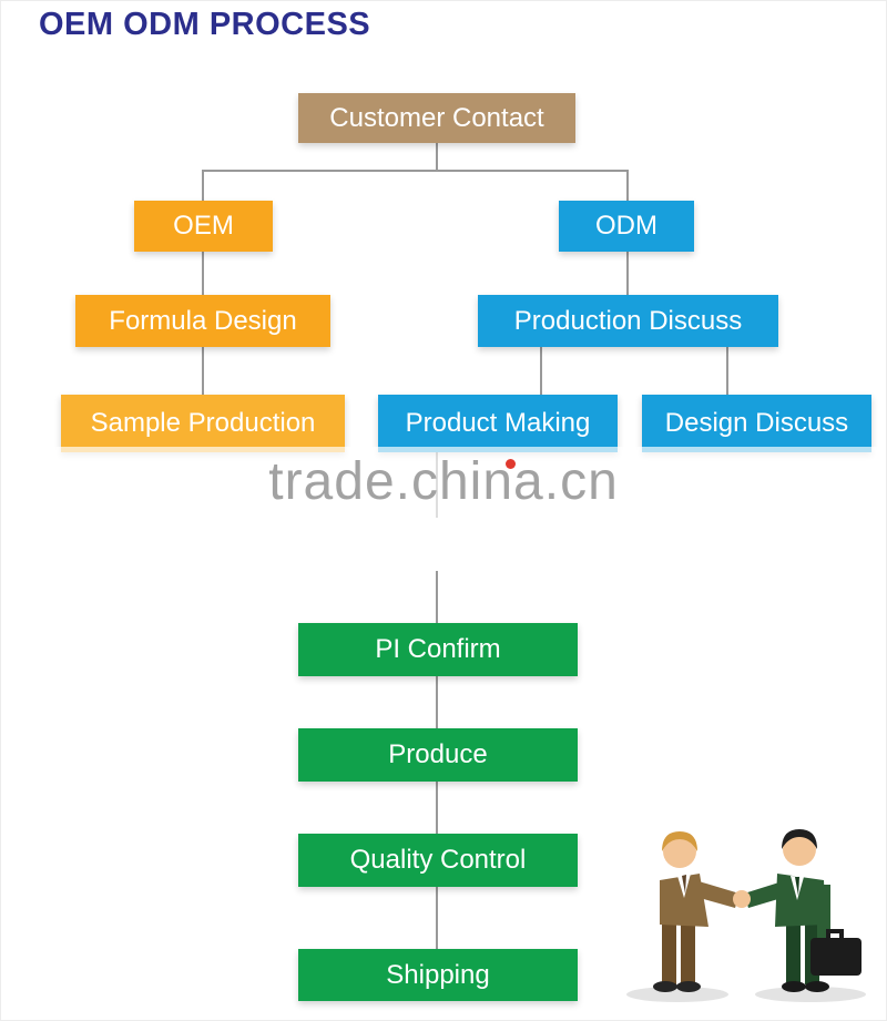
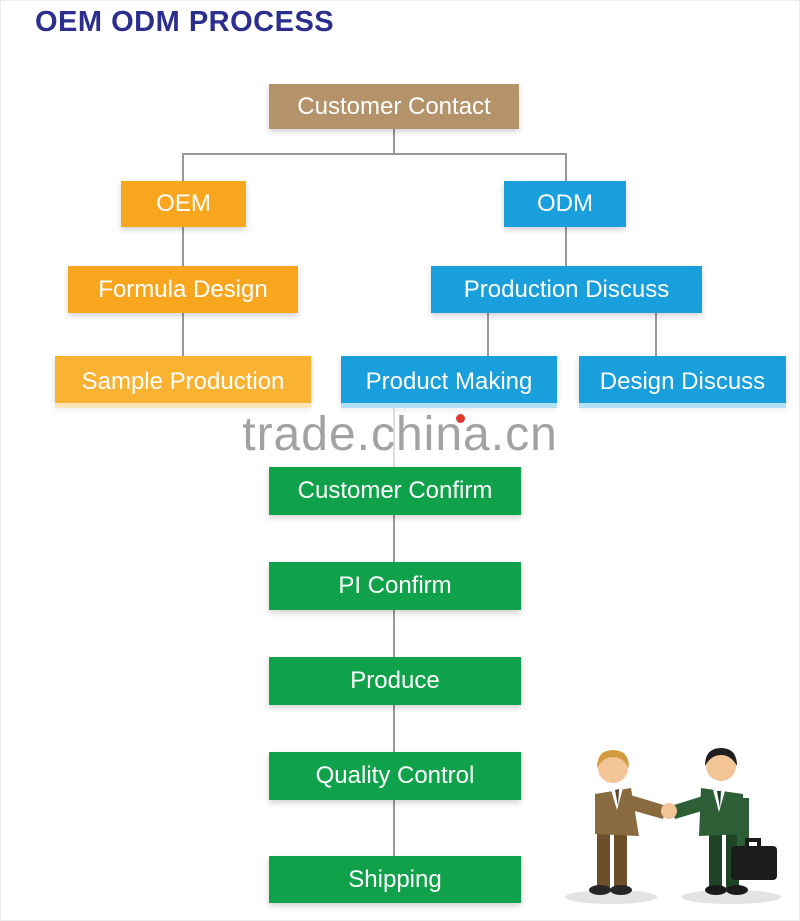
  OEM ODM PROCESS
  Customer Contact
  OEM
  ODM
  Formula Design
  Production Discuss
  Sample Production
  Product Making
  Design Discuss
+ Customer Confirm
  PI Confirm
  Produce
  Quality Control
  Shipping
  trade.china.cn
